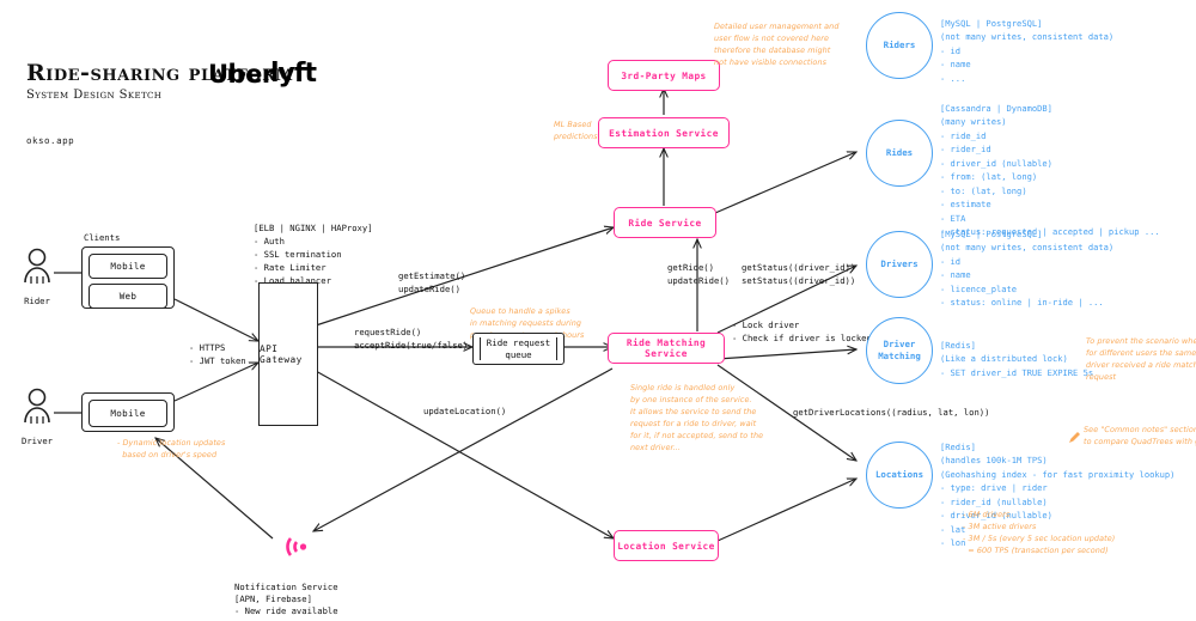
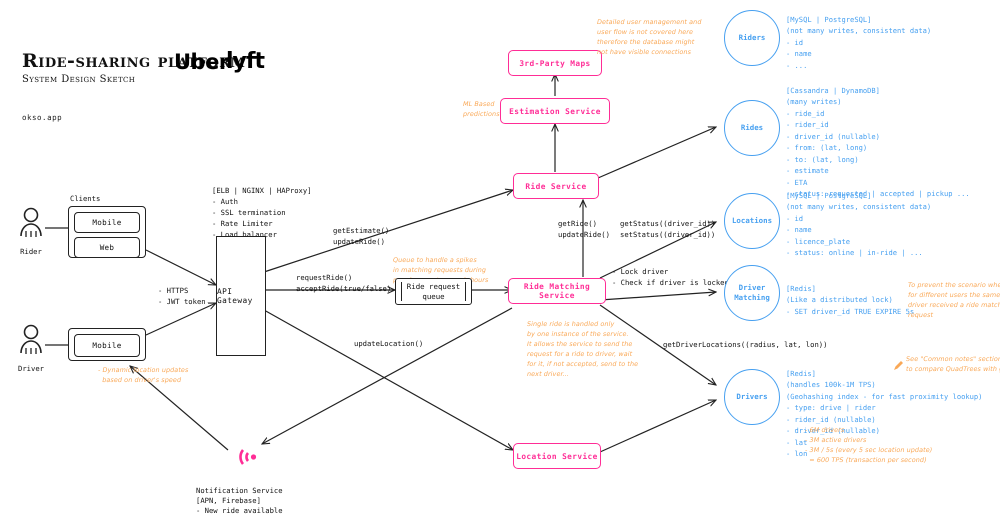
  Ride-sharing platform
  System Design Sketch
  okso.app
  Uber
  lyft
  Rider
  Driver
  Clients
  Mobile
  Web
  Mobile
  - HTTPS
  - JWT token
  - Dynamic location updates
  based on driver's speed
  [ELB | NGINX | HAProxy]
  - Auth
  - SSL termination
  - Rate Limiter
  - Load balancer
  API Gateway
  Queue to handle a spikes
  in matching requests during
  Ride request
  queue
  3rd-Party Maps
  Estimation Service
  Ride Service
  Ride Matching Service
  Location Service
  ML Based
  predictions
  Single ride is handled only
  by one instance of the service.
  It allows the service to send the
  request for a ride to driver, wait
  for it, if not accepted, send to the
  next driver...
  getEstimate()
  updateRide()
  requestRide()
  acceptRide(true/false)
  updateLocation()
  getRide()
  updateRide()
  getStatus((driver_id))
  setStatus((driver_id))
  - Lock driver
  - Check if driver is locke
  getDriverLocations((radius, lat, lon))
  Riders
  [MySQL | PostgreSQL]
  (not many writes, consistent data)
  - id
  - name
  - ...
  Detailed user management and
  user flow is not covered here
  therefore the database might
  not have visible connections
  Rides
  [Cassandra | DynamoDB]
  (many writes)
  - ride_id
  - rider_id
  - driver_id (nullable)
  - from: (lat, long)
  - to: (lat, long)
  - estimate
  - ETA
  - status: requested | accepted | pickup ...
- Drivers
+ Locations
  [MySQL | PostgreSQL]
  (not many writes, consistent data)
  - id
  - name
  - licence_plate
  - status: online | in-ride | ...
  Driver
  Matching
  [Redis]
  (Like a distributed lock)
  - SET driver_id TRUE EXPIRE 5s
  To prevent the scenario whe
  for different users the same
  driver received a ride matc
  request
- Locations
+ Drivers
  [Redis]
  (handles 100k-1M TPS)
  (Geohashing index - for fast proximity lookup)
  - type: drive | rider
  - rider_id (nullable)
  - driver_id (nullable)
  - lat
  - lon
  See "Common notes" sectio
  - 6M drivers
  - 3M active drivers
  - 3M / 5s (every 5 sec location update)
  = 600 TPS (transaction per second)
  Notification Service
  [APN, Firebase]
  - New ride available
